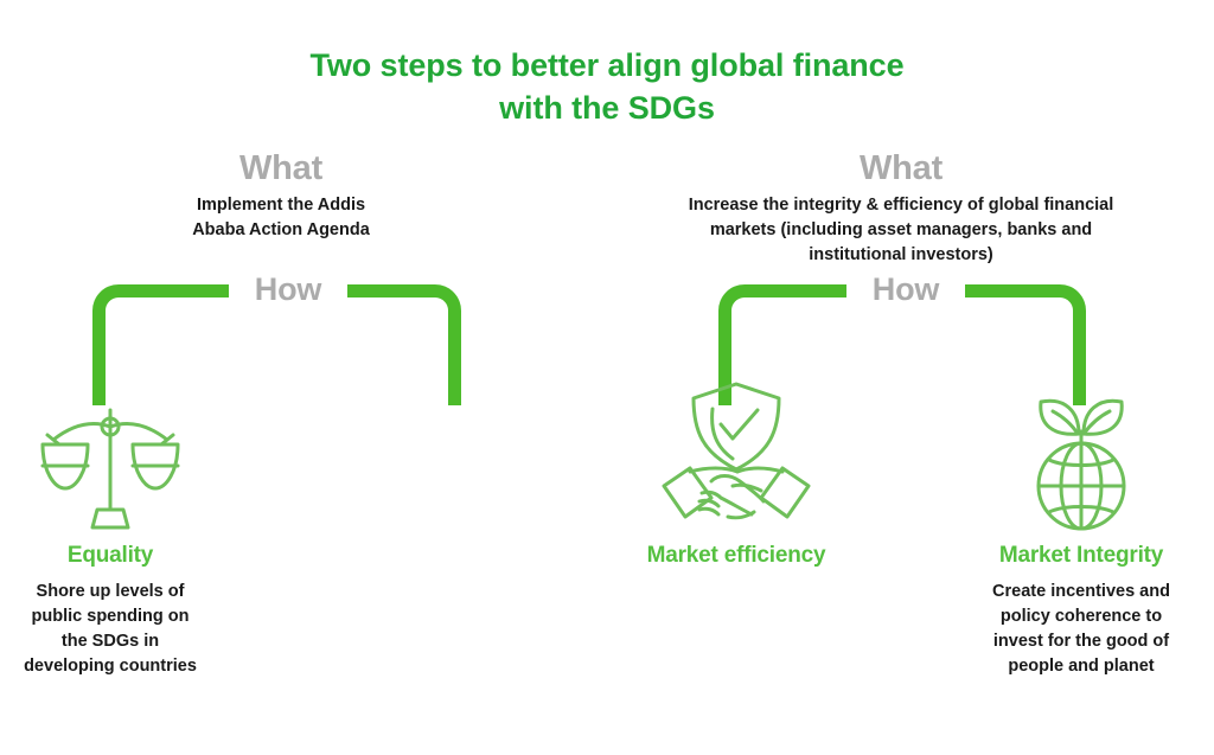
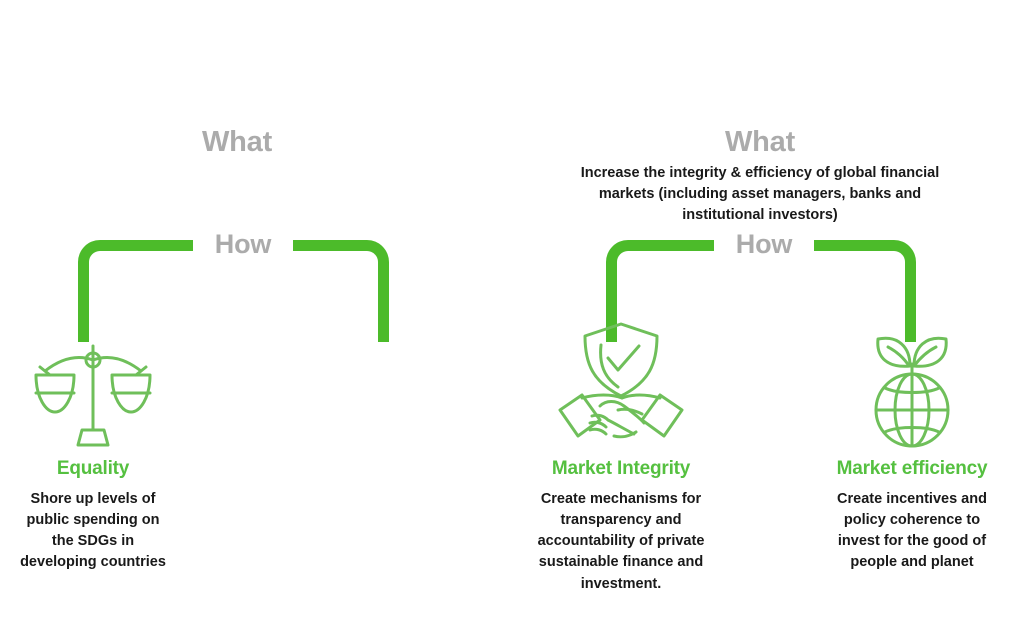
- Two steps to better align global finance
- with the SDGs
  What
- Implement the Addis Ababa Action Agenda
  How
  What
  Increase the integrity & efficiency of global financial markets (including asset managers, banks and institutional investors)
  How
  Equality
  Shore up levels of public spending on the SDGs in developing countries
- Market efficiency
+ Market Integrity
+ Create mechanisms for transparency and accountability of private sustainable finance and investment.
- Market Integrity
+ Market efficiency
  Create incentives and policy coherence to invest for the good of people and planet
